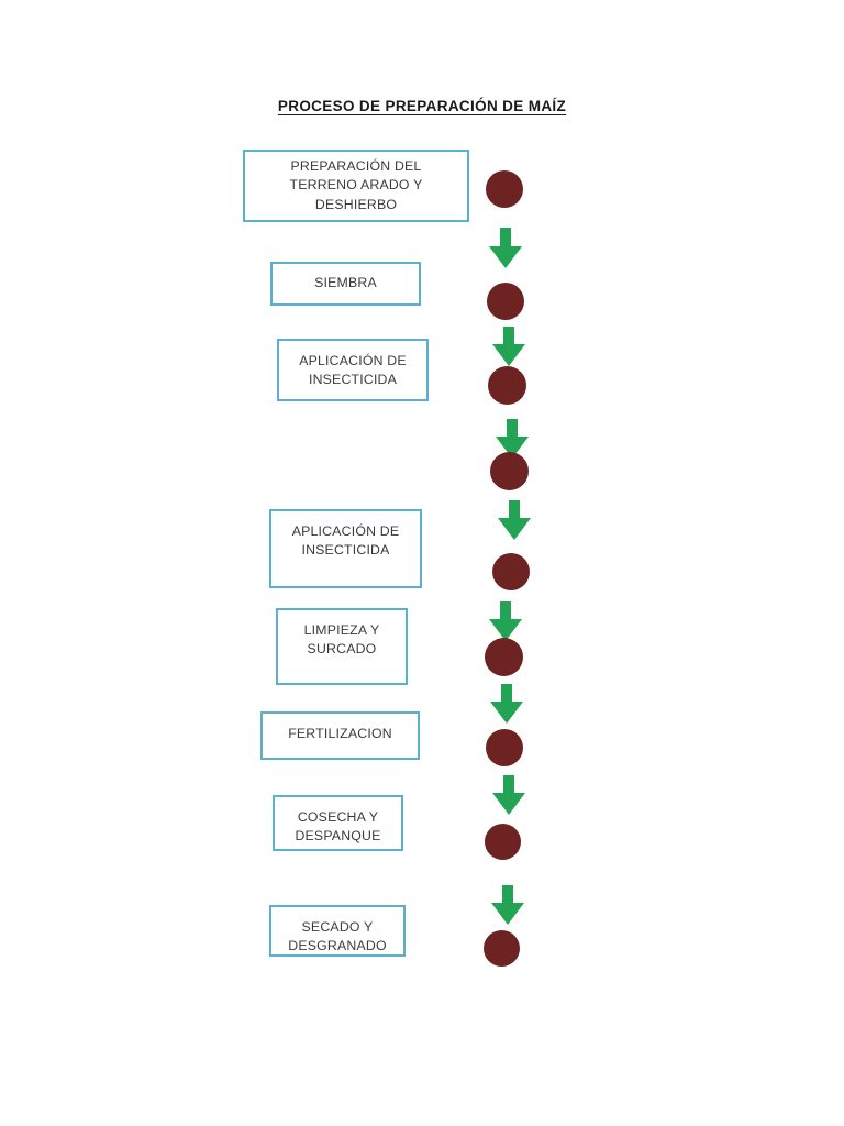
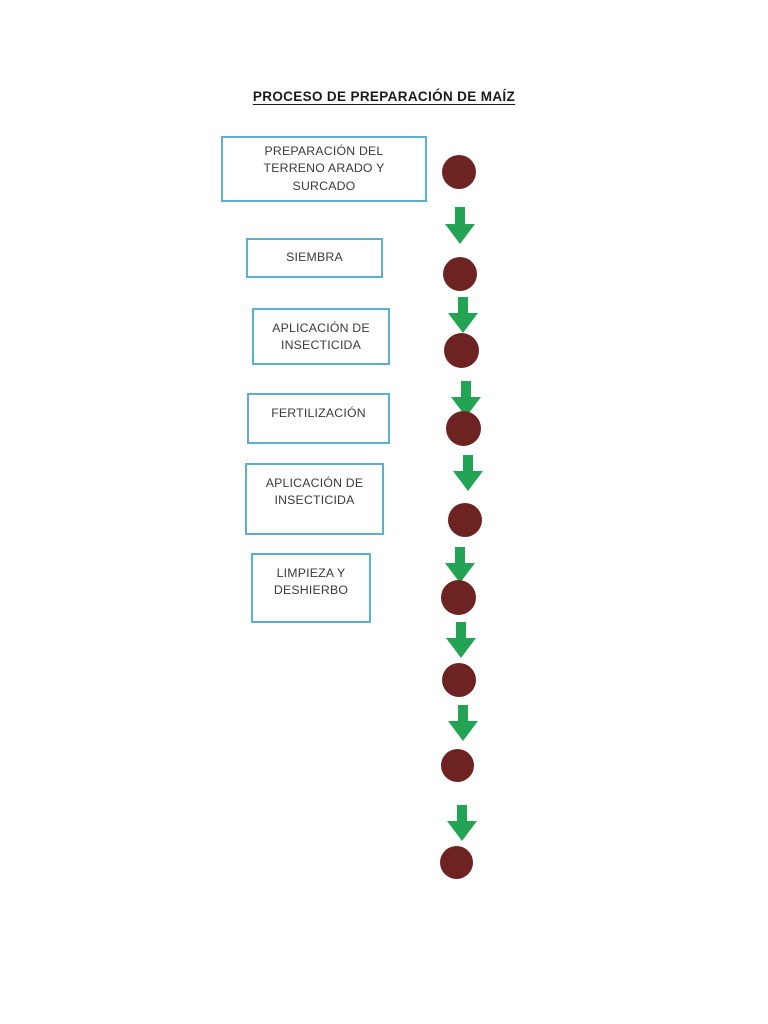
  PROCESO DE PREPARACIÓN DE MAÍZ
  PREPARACIÓN DEL
  TERRENO ARADO Y
- DESHIERBO
+ SURCADO
  SIEMBRA
  APLICACIÓN DE
  INSECTICIDA
+ FERTILIZACIÓN
  APLICACIÓN DE
  INSECTICIDA
  LIMPIEZA Y
- SURCADO
+ DESHIERBO
- FERTILIZACION
- COSECHA Y
- DESPANQUE
- SECADO Y
- DESGRANADO
